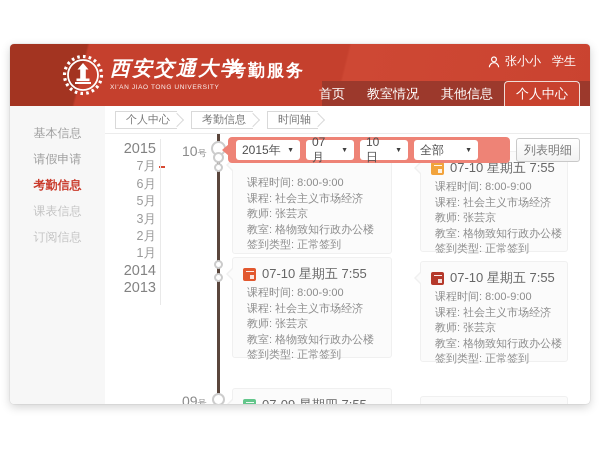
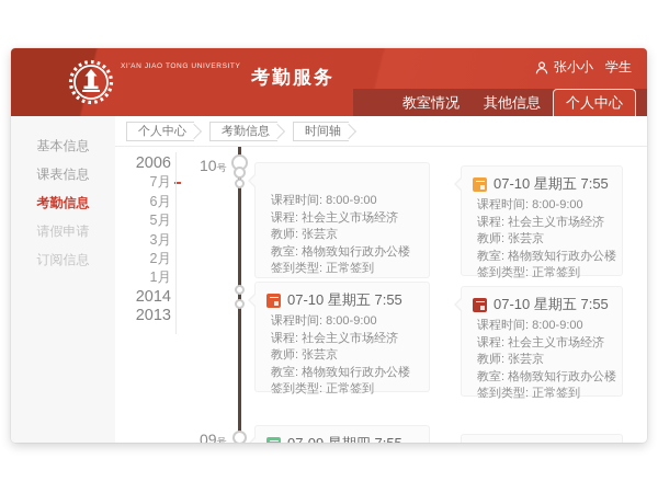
- 西安交通大学
  考勤服务
  张小小
  学生
- 首页
  教室情况
  其他信息
  个人中心
  基本信息
- 请假申请
+ 课表信息
  考勤信息
- 课表信息
+ 请假申请
  订阅信息
  个人中心
  考勤信息
  时间轴
- 2015
+ 2006
  7月
  6月
  5月
  3月
  2月
  1月
  2014
  2013
  10号
  09号
- 2015年
- 07月
- 10日
- 全部
- 列表明细
  课程时间: 8:00-9:00
  课程: 社会主义市场经济
  教师: 张芸京
  教室: 格物致知行政办公楼
  签到类型: 正常签到
  07-10 星期五 7:55
  课程时间: 8:00-9:00
  课程: 社会主义市场经济
  教师: 张芸京
  教室: 格物致知行政办公楼
  签到类型: 正常签到
  07-10 星期五 7:55
  课程时间: 8:00-9:00
  课程: 社会主义市场经济
  教师: 张芸京
  教室: 格物致知行政办公楼
  签到类型: 正常签到
  07-10 星期五 7:55
  课程时间: 8:00-9:00
  课程: 社会主义市场经济
  教师: 张芸京
  教室: 格物致知行政办公楼
  签到类型: 正常签到
